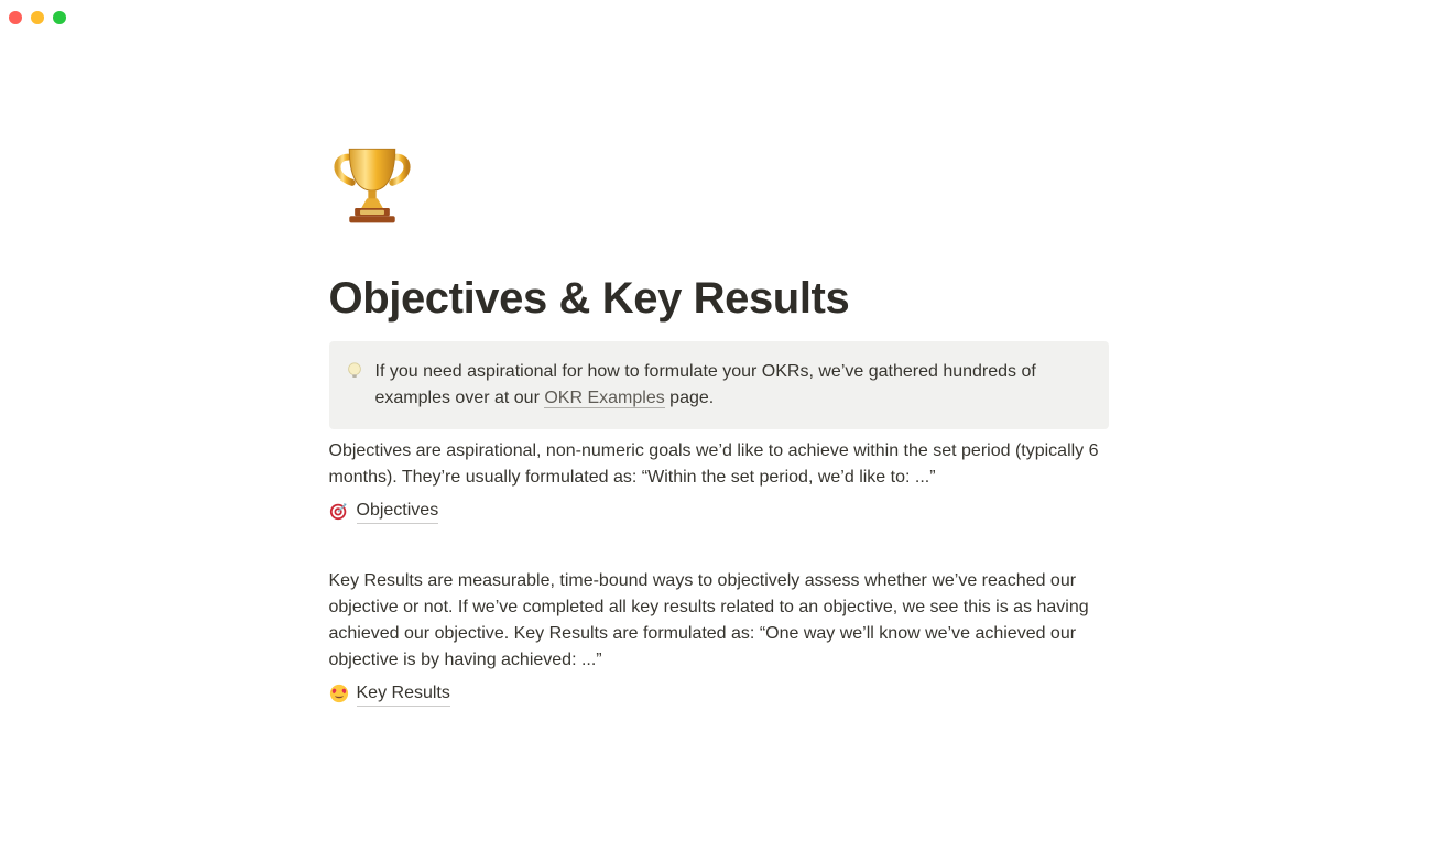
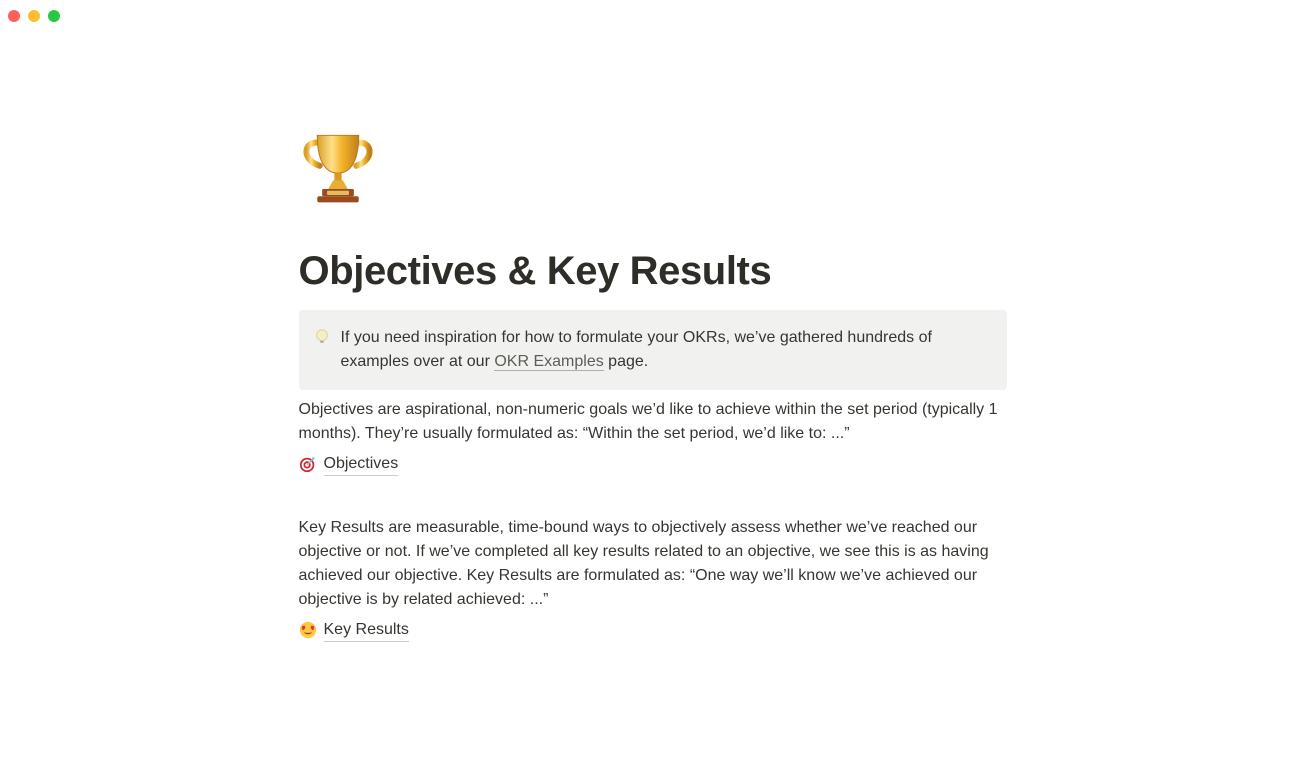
  Objectives & Key Results
- If you need aspirational for how to formulate your OKRs, we’ve gathered hundreds of examples over at our OKR Examples page.
+ If you need inspiration for how to formulate your OKRs, we’ve gathered hundreds of examples over at our OKR Examples page.
- Objectives are aspirational, non-numeric goals we’d like to achieve within the set period (typically 6 months). They’re usually formulated as: “Within the set period, we’d like to: ...”
+ Objectives are aspirational, non-numeric goals we’d like to achieve within the set period (typically 1 months). They’re usually formulated as: “Within the set period, we’d like to: ...”
  Objectives
- Key Results are measurable, time-bound ways to objectively assess whether we’ve reached our objective or not. If we’ve completed all key results related to an objective, we see this is as having achieved our objective. Key Results are formulated as: “One way we’ll know we’ve achieved our objective is by having achieved: ...”
+ Key Results are measurable, time-bound ways to objectively assess whether we’ve reached our objective or not. If we’ve completed all key results related to an objective, we see this is as having achieved our objective. Key Results are formulated as: “One way we’ll know we’ve achieved our objective is by related achieved: ...”
  Key Results
